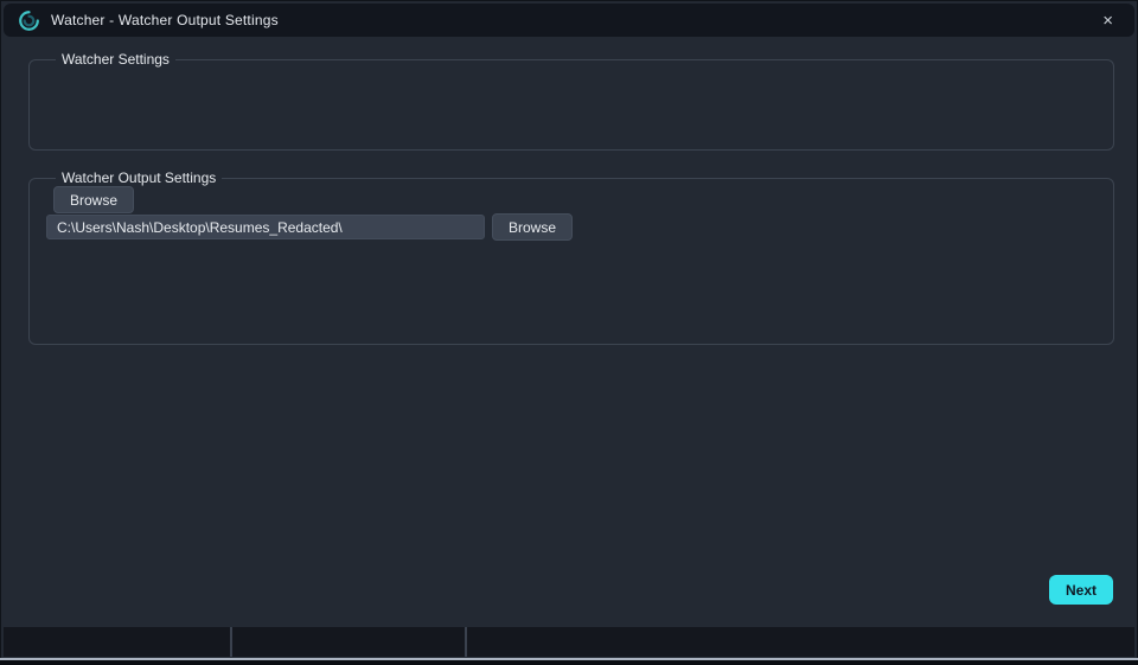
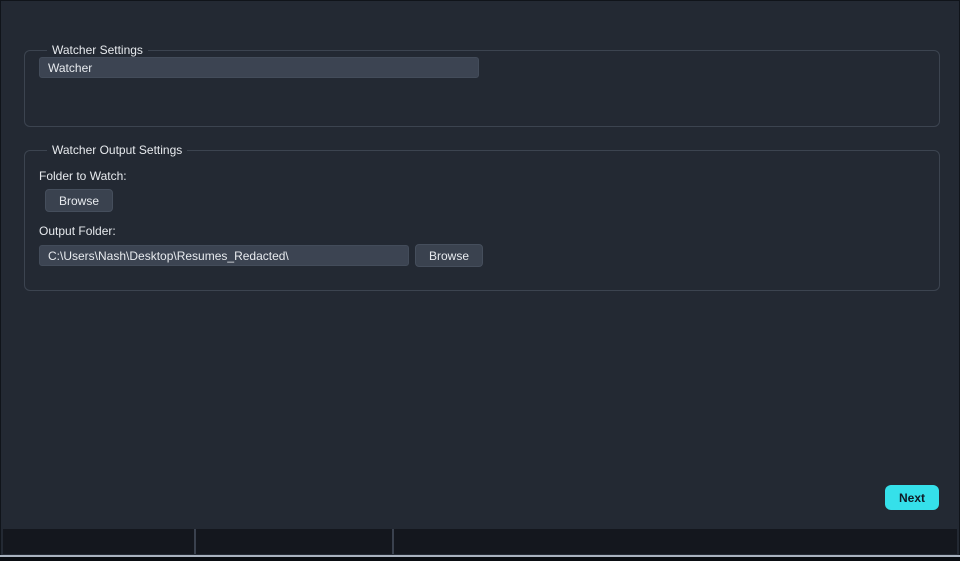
- Watcher - Watcher Output Settings
- ×
  Watcher Settings
+ Watcher
  Watcher Output Settings
+ Folder to Watch:
  Browse
+ Output Folder:
  C:\Users\Nash\Desktop\Resumes_Redacted\
  Browse
  Next
